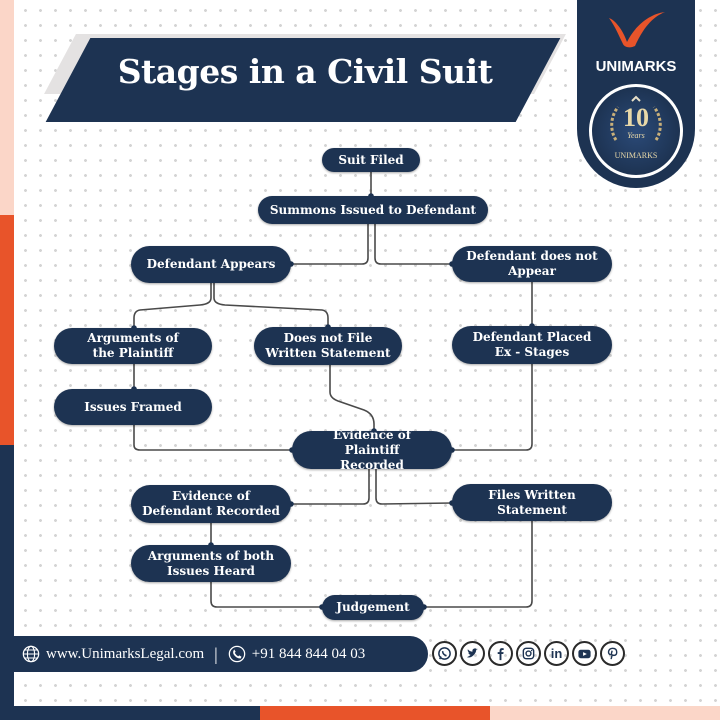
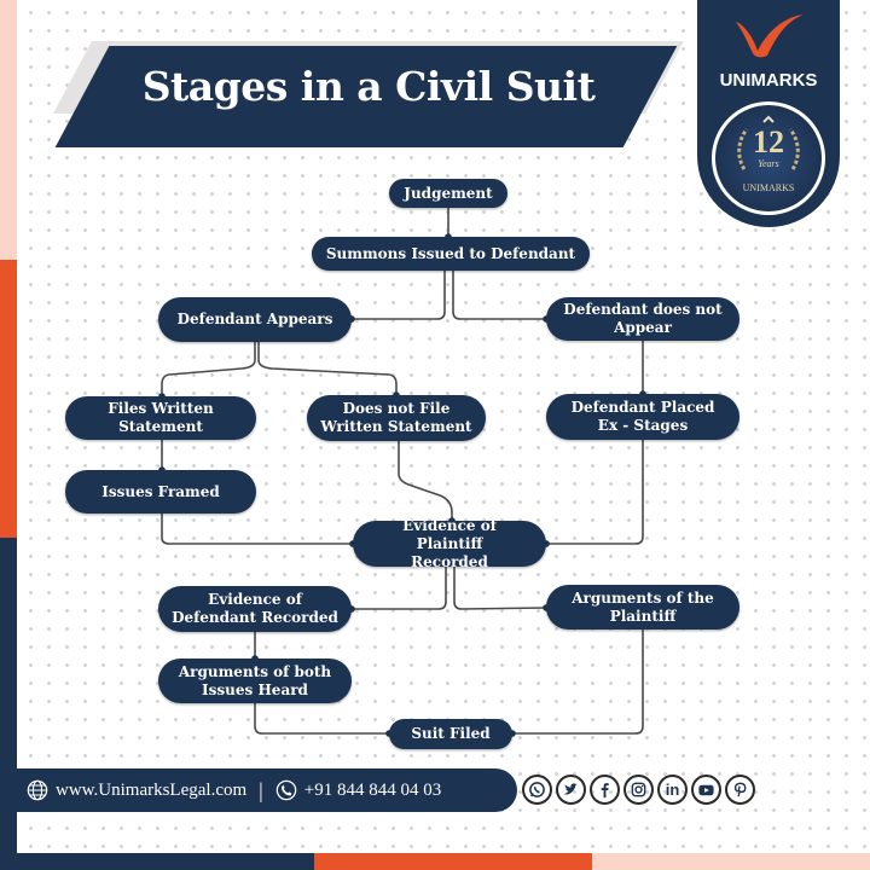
  Stages in a Civil Suit
  UNIMARKS
- 10
+ 12
  Years
  UNIMARKS
- Suit Filed
+ Judgement
  Summons Issued to Defendant
  Defendant Appears
  Defendant does not Appear
- Arguments of the Plaintiff
+ Files Written Statement
  Does not File Written Statement
  Defendant Placed Ex - Stages
  Issues Framed
  Evidence of Plaintiff Recorded
  Evidence of Defendant Recorded
- Files Written Statement
+ Arguments of the Plaintiff
  Arguments of both Issues Heard
- Judgement
+ Suit Filed
  www.UnimarksLegal.com
  |
  +91 844 844 04 03
  in
